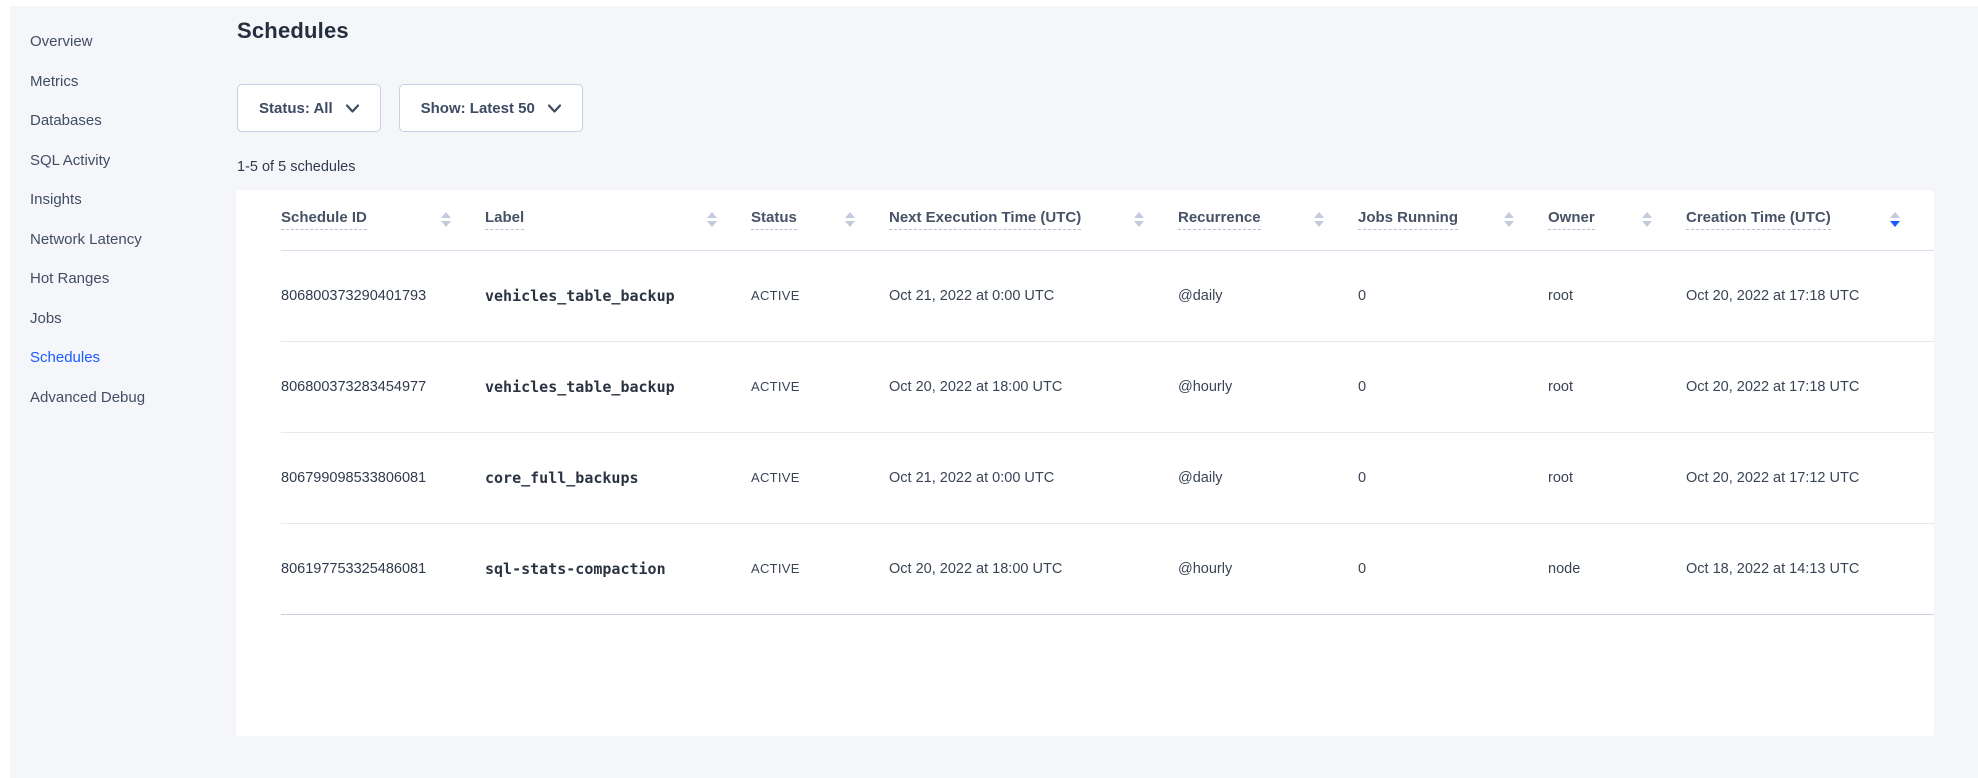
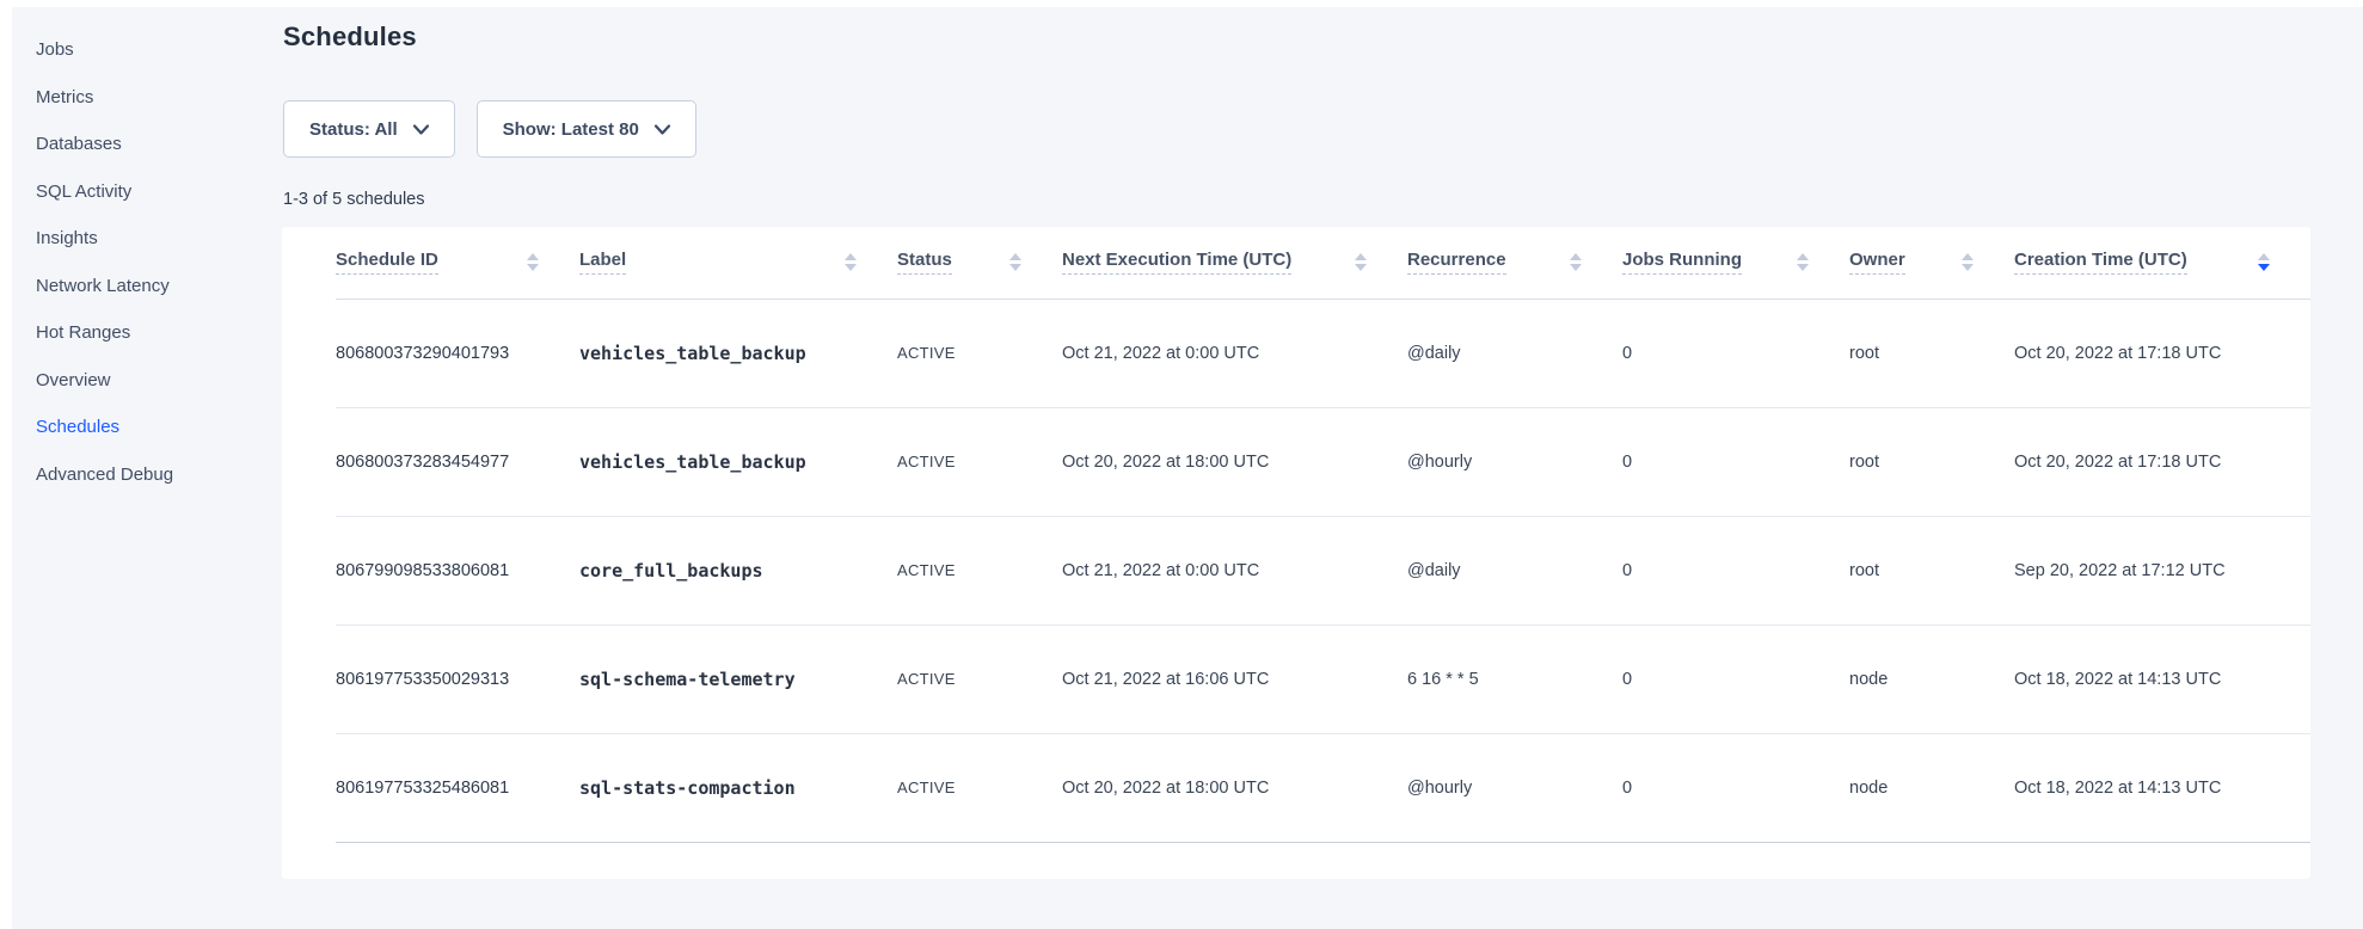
- Overview
+ Jobs
  Metrics
  Databases
  SQL Activity
  Insights
  Network Latency
  Hot Ranges
- Jobs
+ Overview
  Schedules
  Advanced Debug
  Schedules
  Status: All
- Show: Latest 50
+ Show: Latest 80
- 1-5 of 5 schedules
+ 1-3 of 5 schedules
  Schedule ID	Label	Status	Next Execution Time (UTC)	Recurrence	Jobs Running	Owner	Creation Time (UTC)
  806800373290401793	vehicles_table_backup	ACTIVE	Oct 21, 2022 at 0:00 UTC	@daily	0	root	Oct 20, 2022 at 17:18 UTC
  806800373283454977	vehicles_table_backup	ACTIVE	Oct 20, 2022 at 18:00 UTC	@hourly	0	root	Oct 20, 2022 at 17:18 UTC
- 806799098533806081	core_full_backups	ACTIVE	Oct 21, 2022 at 0:00 UTC	@daily	0	root	Oct 20, 2022 at 17:12 UTC
+ 806799098533806081	core_full_backups	ACTIVE	Oct 21, 2022 at 0:00 UTC	@daily	0	root	Sep 20, 2022 at 17:12 UTC
+ 806197753350029313	sql-schema-telemetry	ACTIVE	Oct 21, 2022 at 16:06 UTC	6 16 * * 5	0	node	Oct 18, 2022 at 14:13 UTC
  806197753325486081	sql-stats-compaction	ACTIVE	Oct 20, 2022 at 18:00 UTC	@hourly	0	node	Oct 18, 2022 at 14:13 UTC
